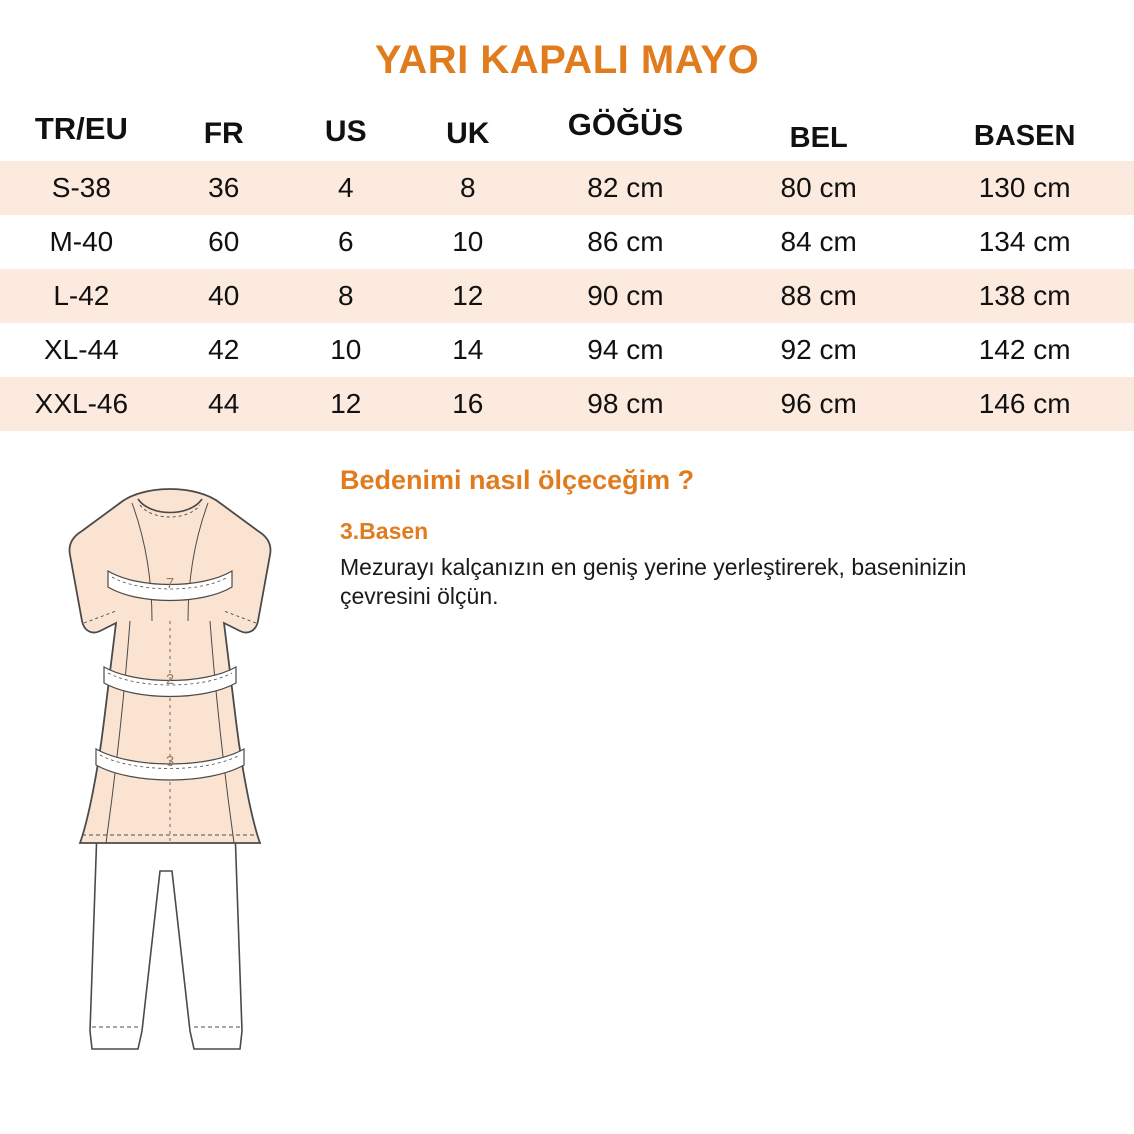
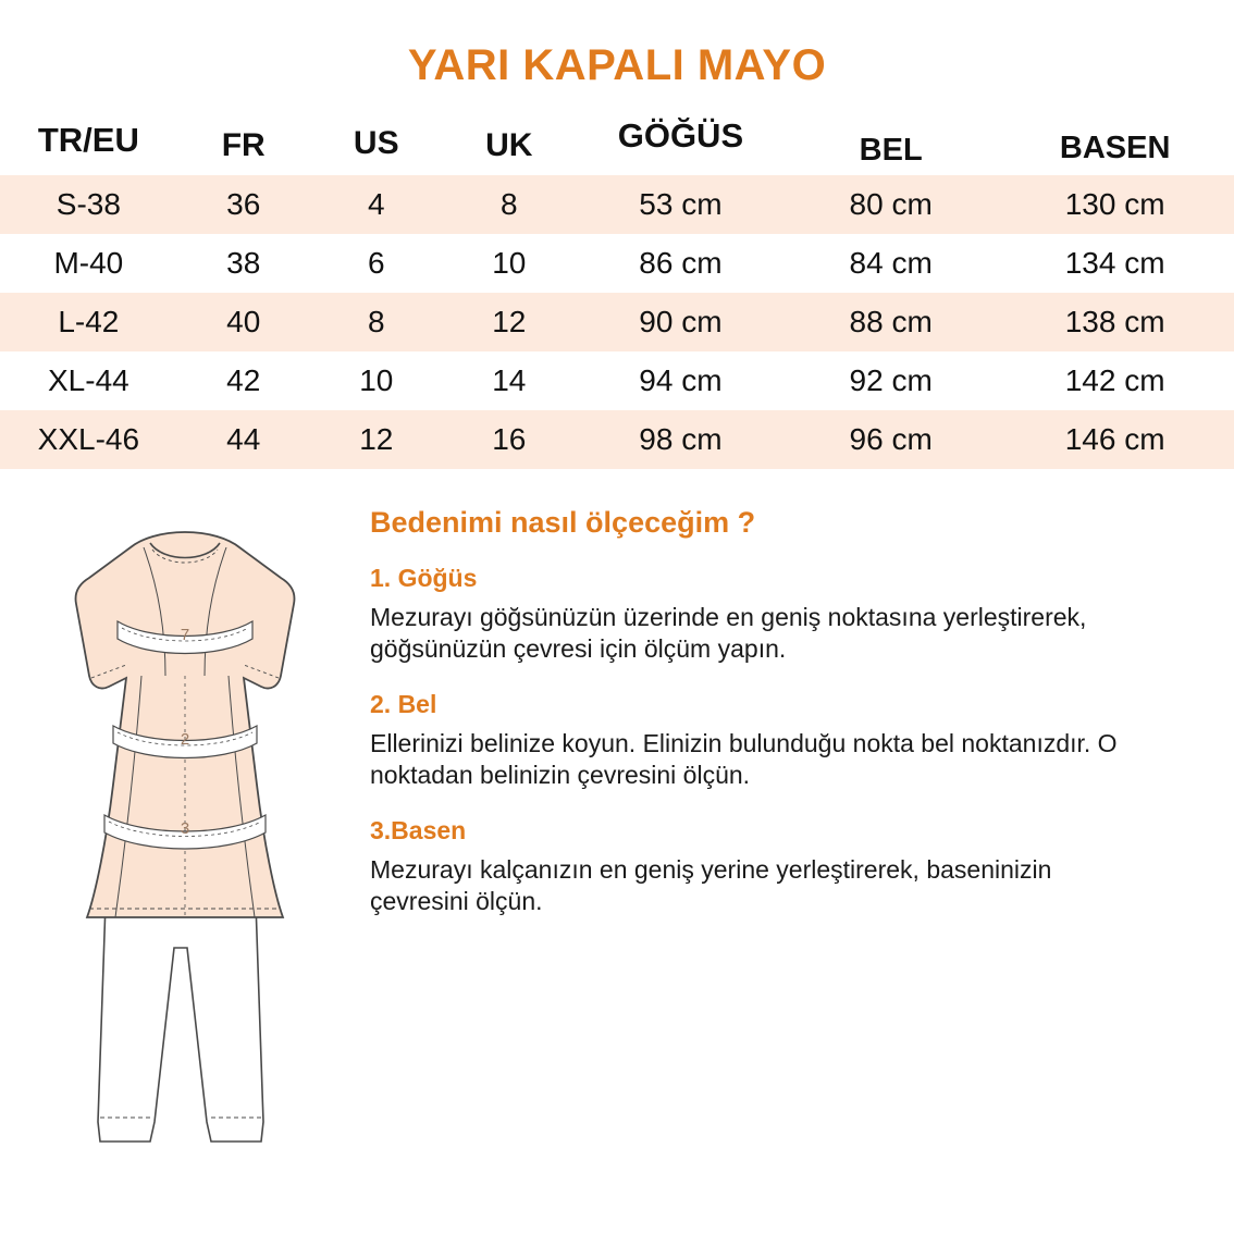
  YARI KAPALI MAYO
  TR/EU	FR	US	UK	GÖĞÜS	BEL	BASEN
- S-38	36	4	8	82 cm	80 cm	130 cm
+ S-38	36	4	8	53 cm	80 cm	130 cm
- M-40	60	6	10	86 cm	84 cm	134 cm
+ M-40	38	6	10	86 cm	84 cm	134 cm
  L-42	40	8	12	90 cm	88 cm	138 cm
  XL-44	42	10	14	94 cm	92 cm	142 cm
  XXL-46	44	12	16	98 cm	96 cm	146 cm
  7
  2
  3
  Bedenimi nasıl ölçeceğim ?
+ 1. Göğüs
+ Mezurayı göğsünüzün üzerinde en geniş noktasına yerleştirerek, göğsünüzün çevresi için ölçüm yapın.
+ 2. Bel
+ Ellerinizi belinize koyun. Elinizin bulunduğu nokta bel noktanızdır. O noktadan belinizin çevresini ölçün.
  3.Basen
  Mezurayı kalçanızın en geniş yerine yerleştirerek, baseninizin çevresini ölçün.
